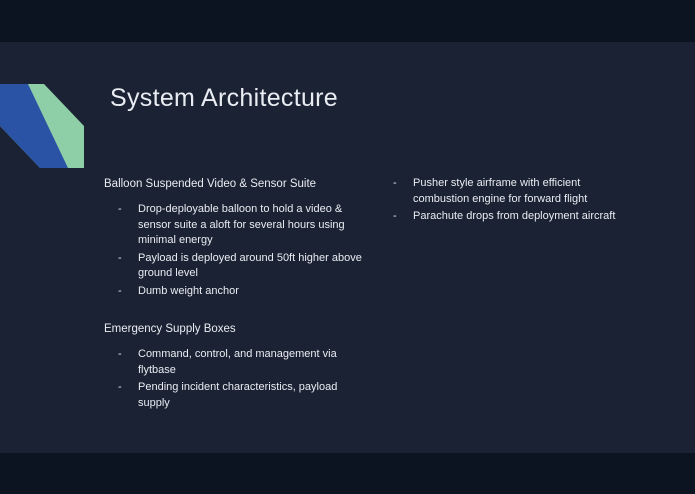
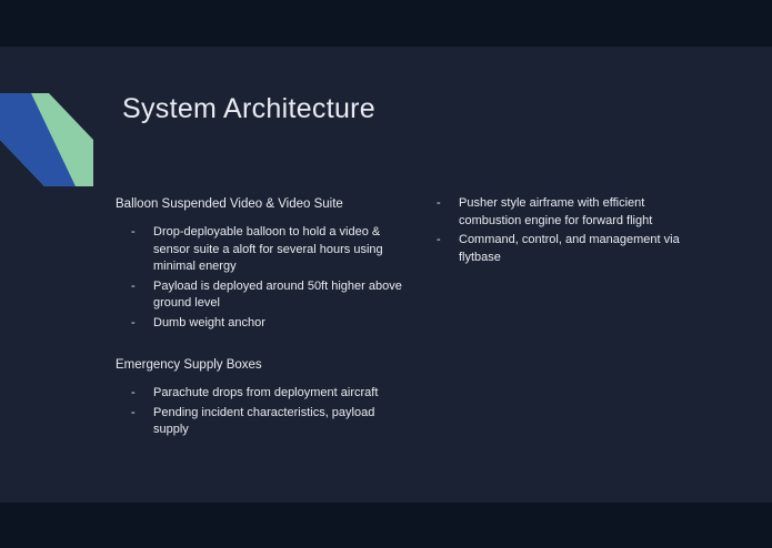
  System Architecture
- Balloon Suspended Video & Sensor Suite
+ Balloon Suspended Video & Video Suite
  Drop-deployable balloon to hold a video & sensor suite a aloft for several hours using minimal energy
  Payload is deployed around 50ft higher above ground level
  Dumb weight anchor
  Emergency Supply Boxes
- Command, control, and management via flytbase
+ Parachute drops from deployment aircraft
  Pending incident characteristics, payload supply
  Pusher style airframe with efficient combustion engine for forward flight
- Parachute drops from deployment aircraft
+ Command, control, and management via flytbase
